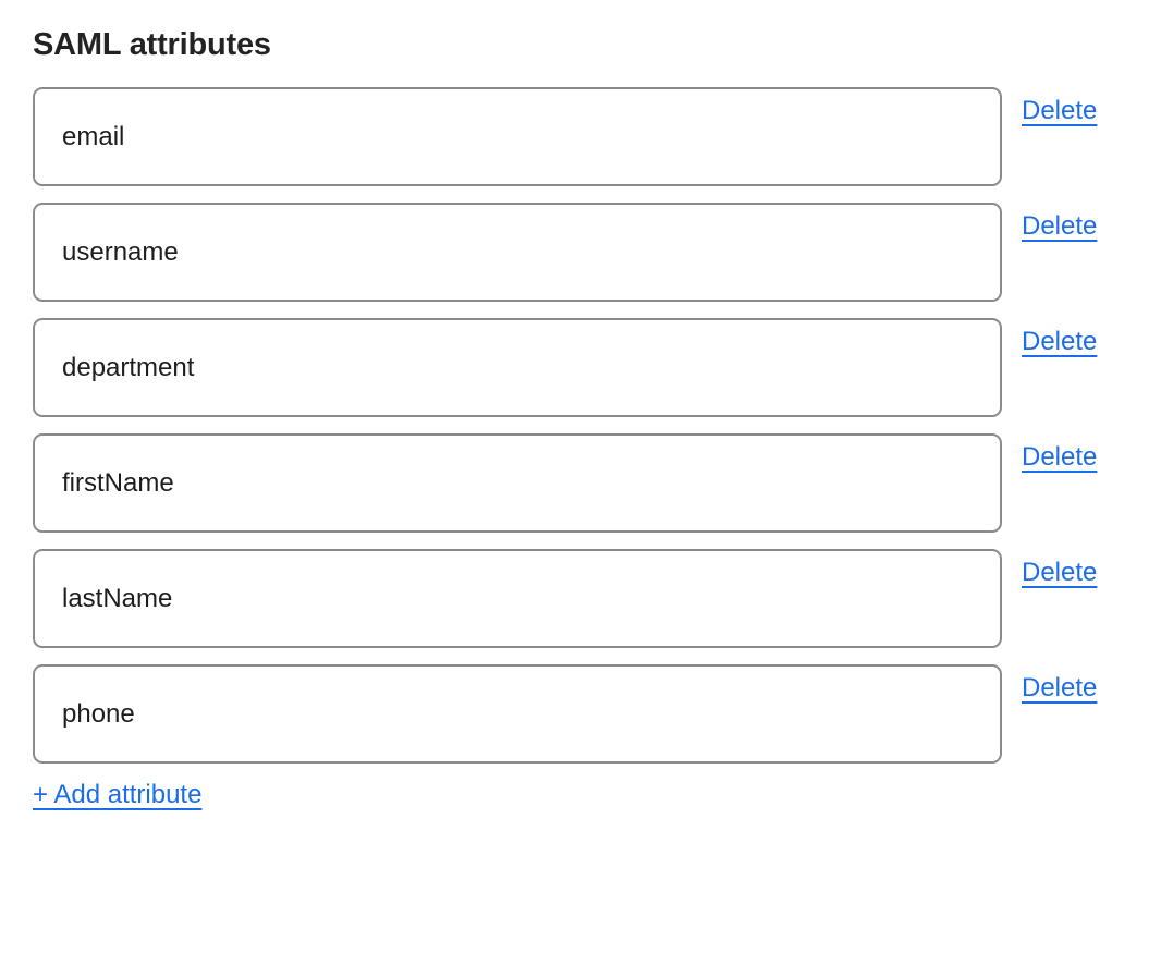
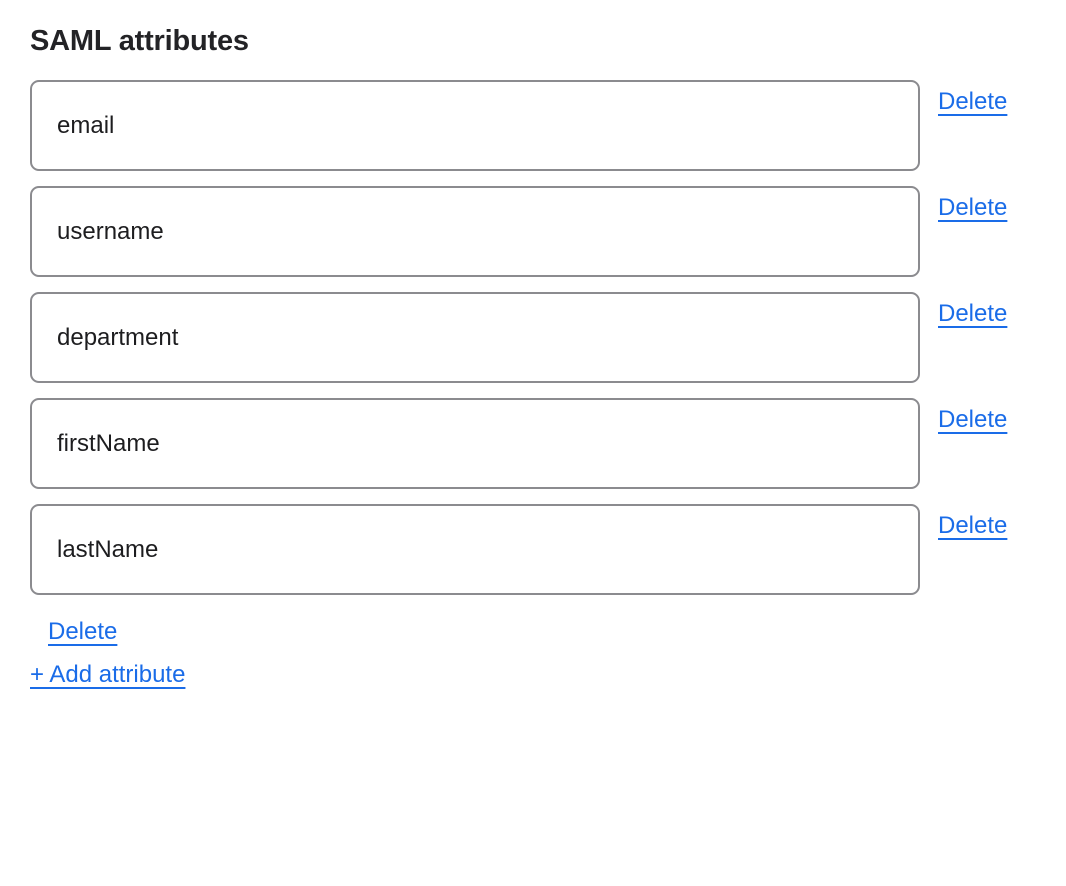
  SAML attributes
  email
  Delete
  username
  Delete
  department
  Delete
  firstName
  Delete
  lastName
  Delete
- phone
  Delete
  + Add attribute
